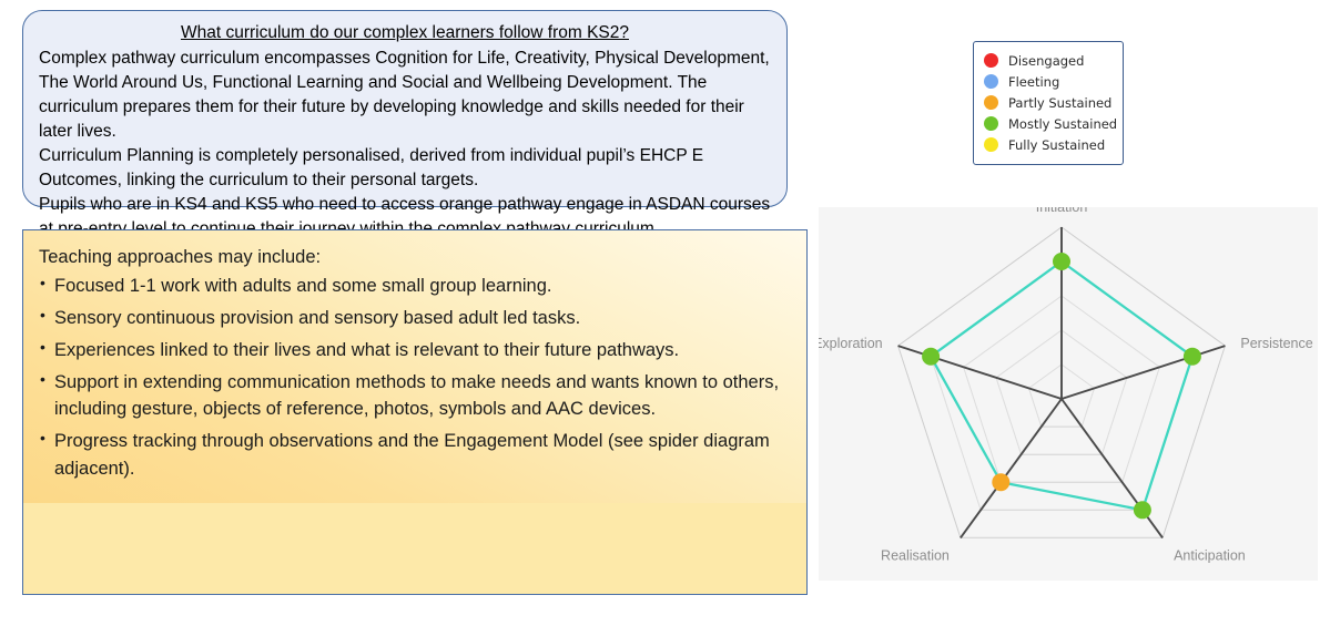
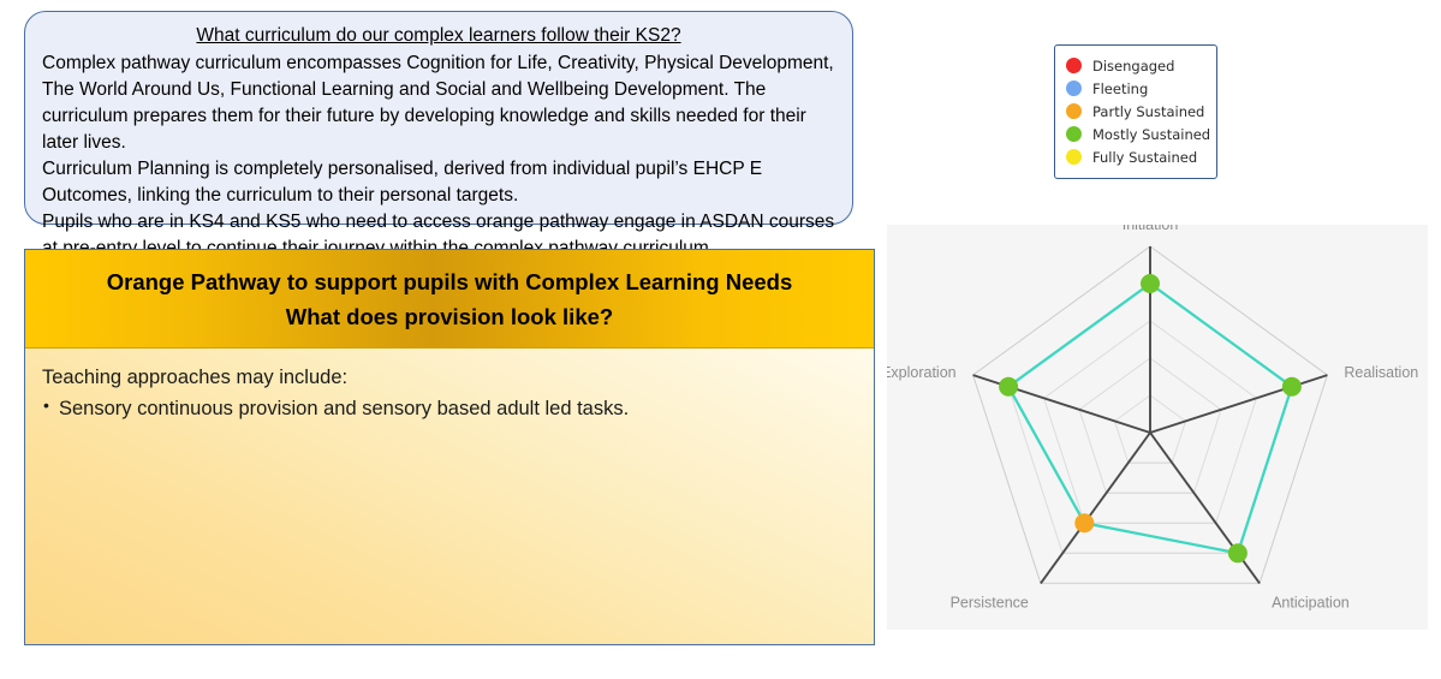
- What curriculum do our complex learners follow from KS2?
+ What curriculum do our complex learners follow their KS2?
  Complex pathway curriculum encompasses Cognition for Life, Creativity, Physical Development, The World Around Us, Functional Learning and Social and Wellbeing Development. The curriculum prepares them for their future by developing knowledge and skills needed for their later lives.
  Curriculum Planning is completely personalised, derived from individual pupil’s EHCP E Outcomes, linking the curriculum to their personal targets.
+ Orange Pathway to support pupils with Complex Learning Needs
+ What does provision look like?
  Teaching approaches may include:
- Focused 1-1 work with adults and some small group learning.
  Sensory continuous provision and sensory based adult led tasks.
- Experiences linked to their lives and what is relevant to their future pathways.
- Support in extending communication methods to make needs and wants known to others, including gesture, objects of reference, photos, symbols and AAC devices.
- Progress tracking through observations and the Engagement Model (see spider diagram adjacent).
  Disengaged
  Fleeting
  Partly Sustained
  Mostly Sustained
  Fully Sustained
  Initiation
- Persistence
+ Realisation
  Anticipation
- Realisation
+ Persistence
  Exploration
